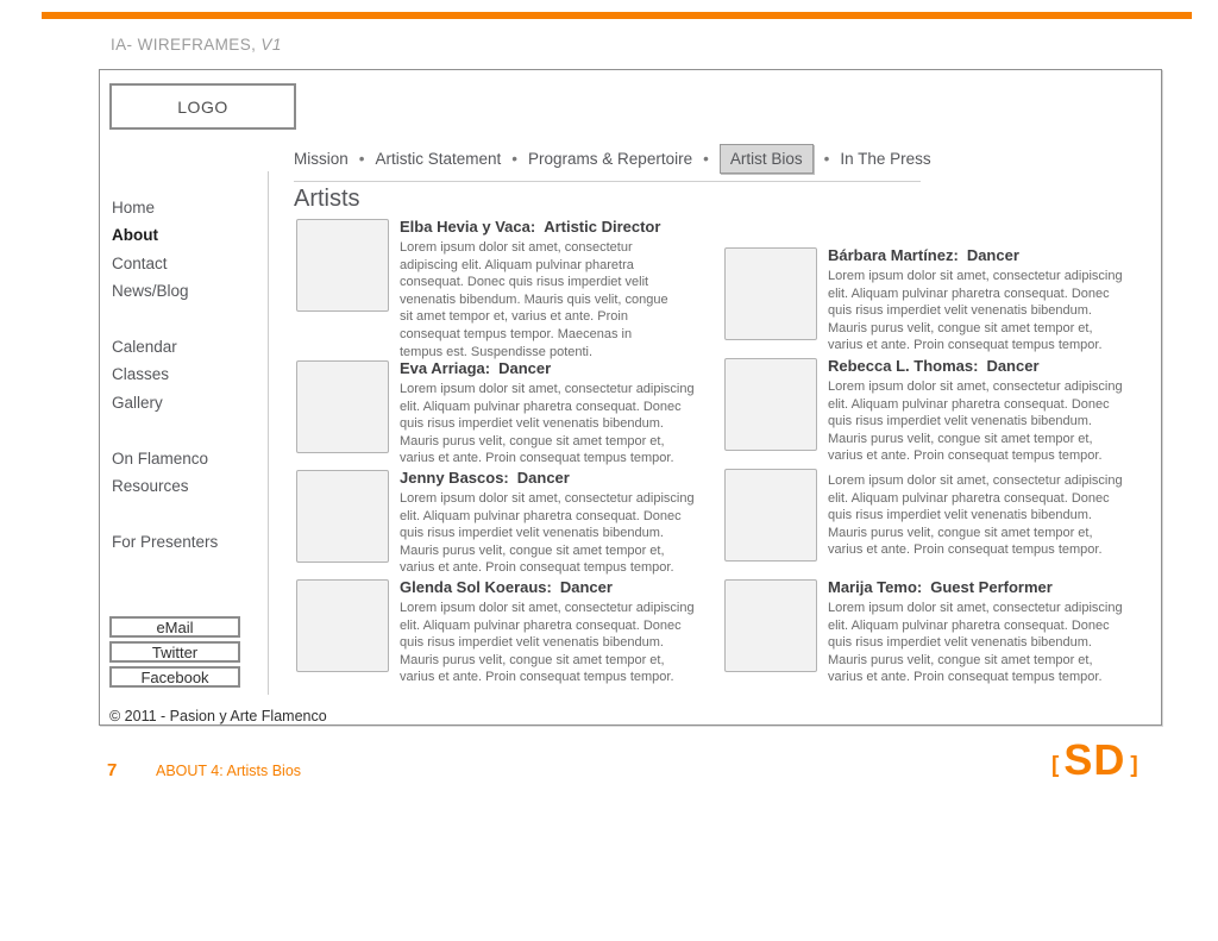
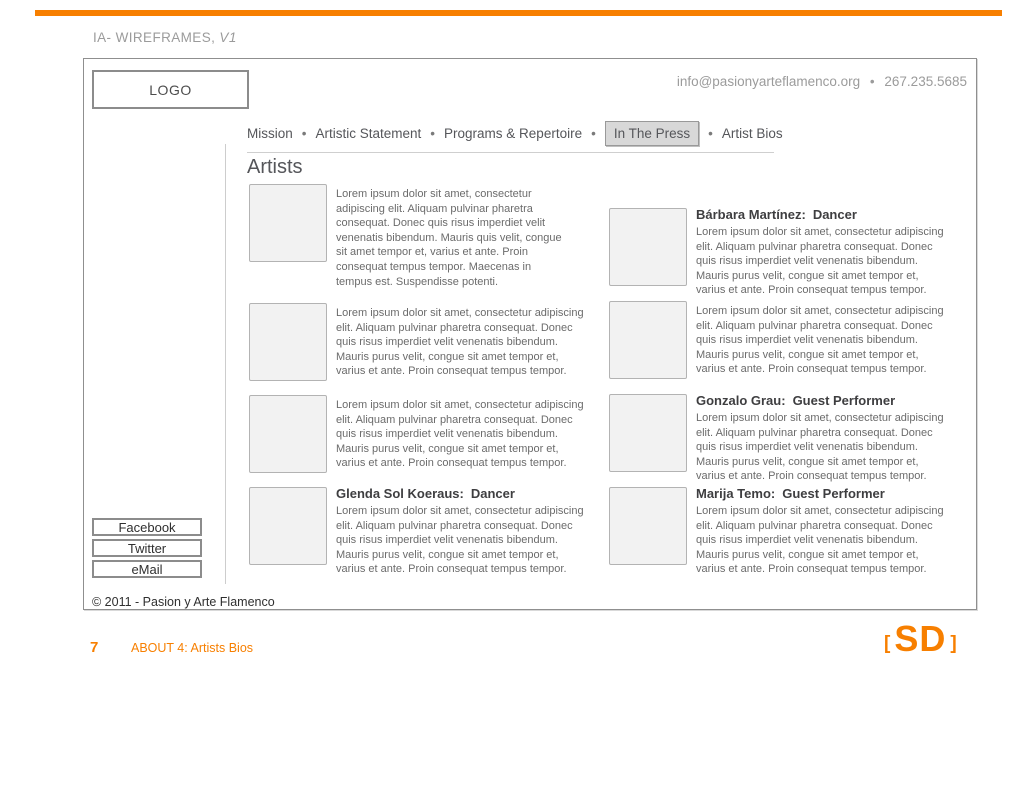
  IA- WIREFRAMES, V1
  LOGO
+ info@pasionyarteflamenco.org • 267.235.5685
  Mission
  •
  Artistic Statement
  •
  Programs & Repertoire
  •
- Artist Bios
+ In The Press
  •
- In The Press
+ Artist Bios
- Home
- About
- Contact
- News/Blog
- Calendar
- Classes
- Gallery
- On Flamenco
- Resources
- For Presenters
- eMail
+ Facebook
  Twitter
- Facebook
+ eMail
  © 2011 - Pasion y Arte Flamenco
  Artists
- Elba Hevia y Vaca: Artistic Director
  Lorem ipsum dolor sit amet, consectetur adipiscing elit. Aliquam pulvinar pharetra consequat. Donec quis risus imperdiet velit venenatis bibendum. Mauris quis velit, congue sit amet tempor et, varius et ante. Proin consequat tempus tempor. Maecenas in tempus est. Suspendisse potenti.
- Eva Arriaga: Dancer
  Lorem ipsum dolor sit amet, consectetur adipiscing elit. Aliquam pulvinar pharetra consequat. Donec quis risus imperdiet velit venenatis bibendum. Mauris purus velit, congue sit amet tempor et, varius et ante. Proin consequat tempus tempor.
- Jenny Bascos: Dancer
  Lorem ipsum dolor sit amet, consectetur adipiscing elit. Aliquam pulvinar pharetra consequat. Donec quis risus imperdiet velit venenatis bibendum. Mauris purus velit, congue sit amet tempor et, varius et ante. Proin consequat tempus tempor.
  Glenda Sol Koeraus: Dancer
  Lorem ipsum dolor sit amet, consectetur adipiscing elit. Aliquam pulvinar pharetra consequat. Donec quis risus imperdiet velit venenatis bibendum. Mauris purus velit, congue sit amet tempor et, varius et ante. Proin consequat tempus tempor.
  Bárbara Martínez: Dancer
  Lorem ipsum dolor sit amet, consectetur adipiscing elit. Aliquam pulvinar pharetra consequat. Donec quis risus imperdiet velit venenatis bibendum. Mauris purus velit, congue sit amet tempor et, varius et ante. Proin consequat tempus tempor.
- Rebecca L. Thomas: Dancer
  Lorem ipsum dolor sit amet, consectetur adipiscing elit. Aliquam pulvinar pharetra consequat. Donec quis risus imperdiet velit venenatis bibendum. Mauris purus velit, congue sit amet tempor et, varius et ante. Proin consequat tempus tempor.
+ Gonzalo Grau: Guest Performer
  Lorem ipsum dolor sit amet, consectetur adipiscing elit. Aliquam pulvinar pharetra consequat. Donec quis risus imperdiet velit venenatis bibendum. Mauris purus velit, congue sit amet tempor et, varius et ante. Proin consequat tempus tempor.
  Marija Temo: Guest Performer
  Lorem ipsum dolor sit amet, consectetur adipiscing elit. Aliquam pulvinar pharetra consequat. Donec quis risus imperdiet velit venenatis bibendum. Mauris purus velit, congue sit amet tempor et, varius et ante. Proin consequat tempus tempor.
  7
  ABOUT 4: Artists Bios
  [
  SD
  ]
